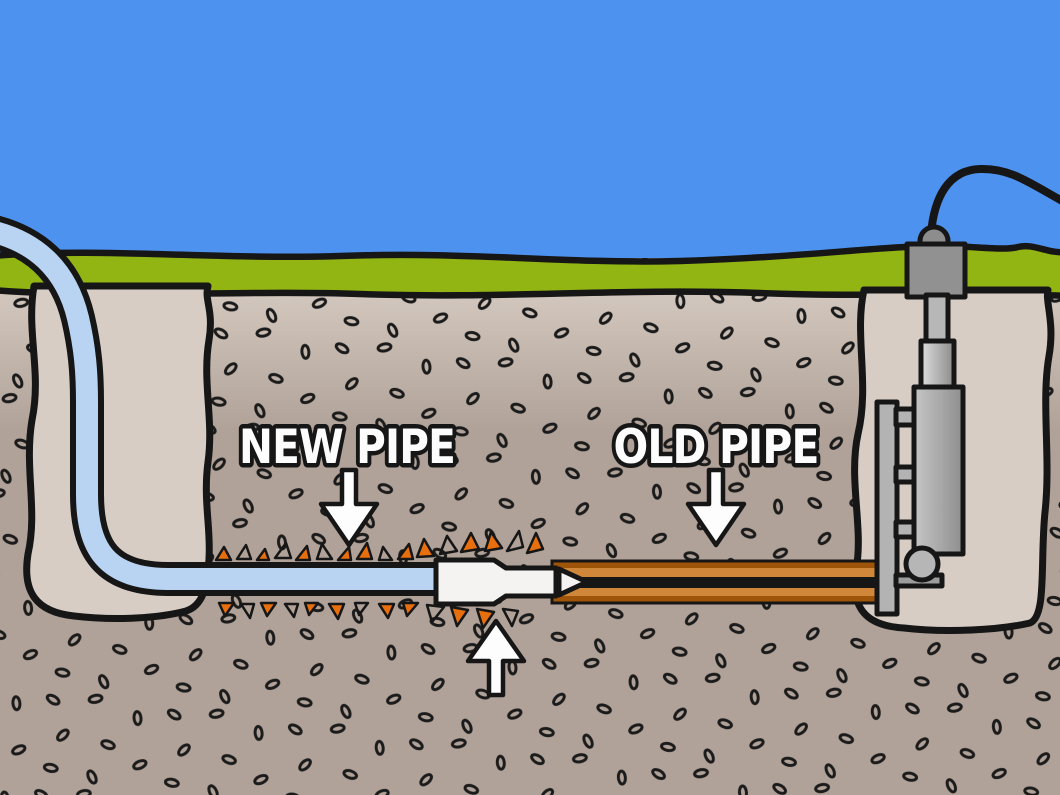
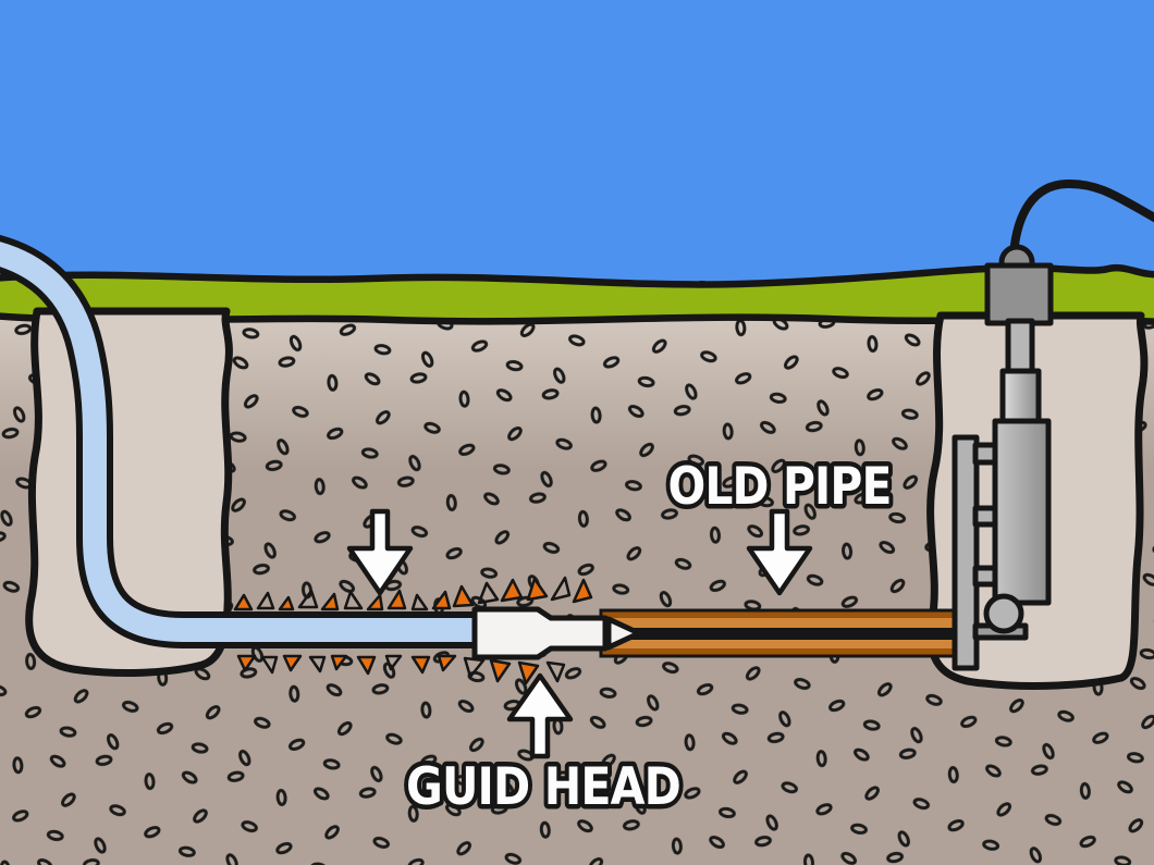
- NEW PIPE
  OLD PIPE
+ GUID HEAD
